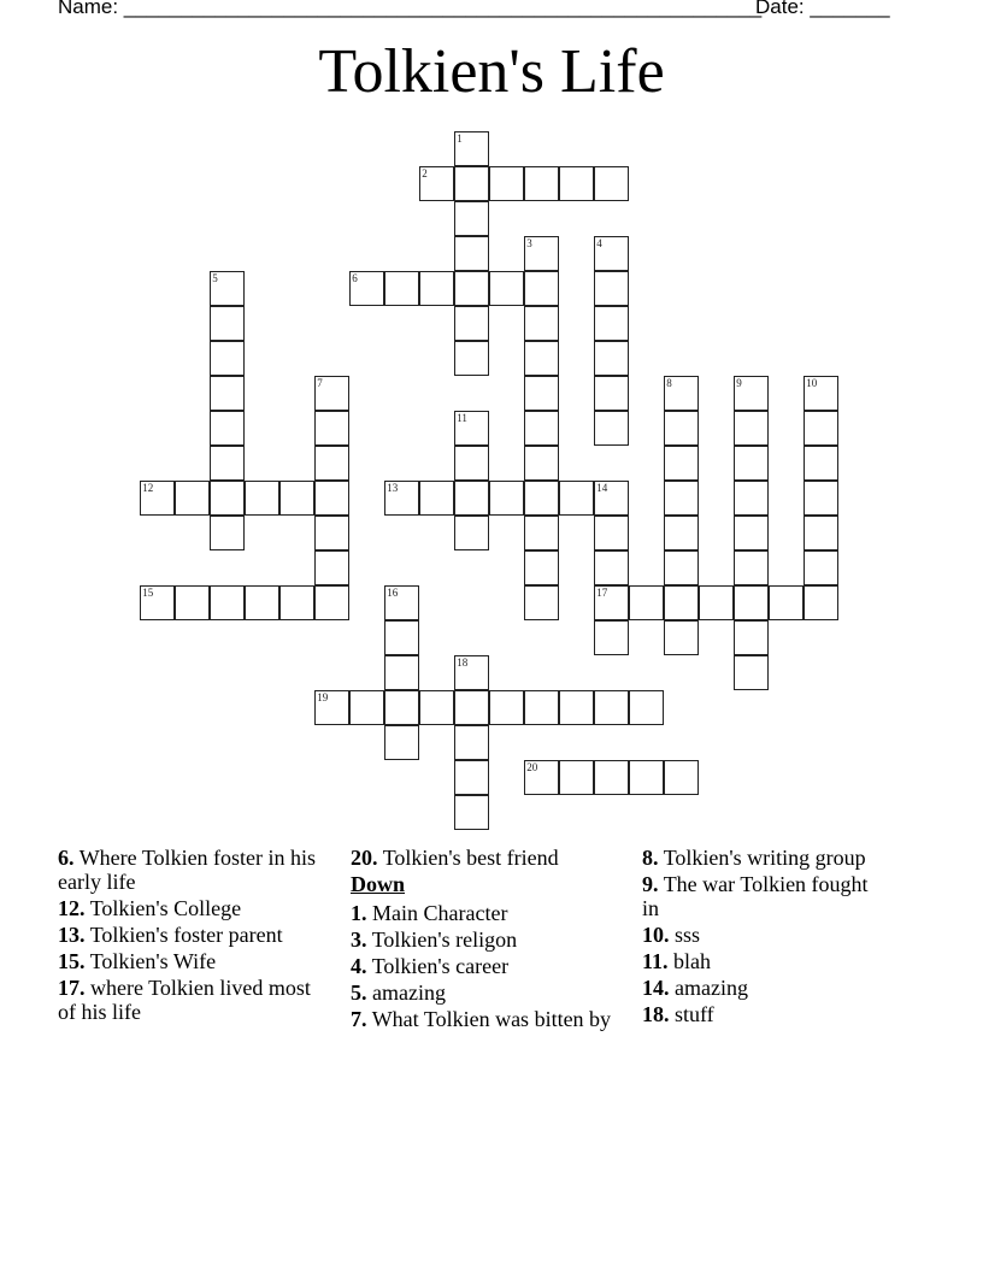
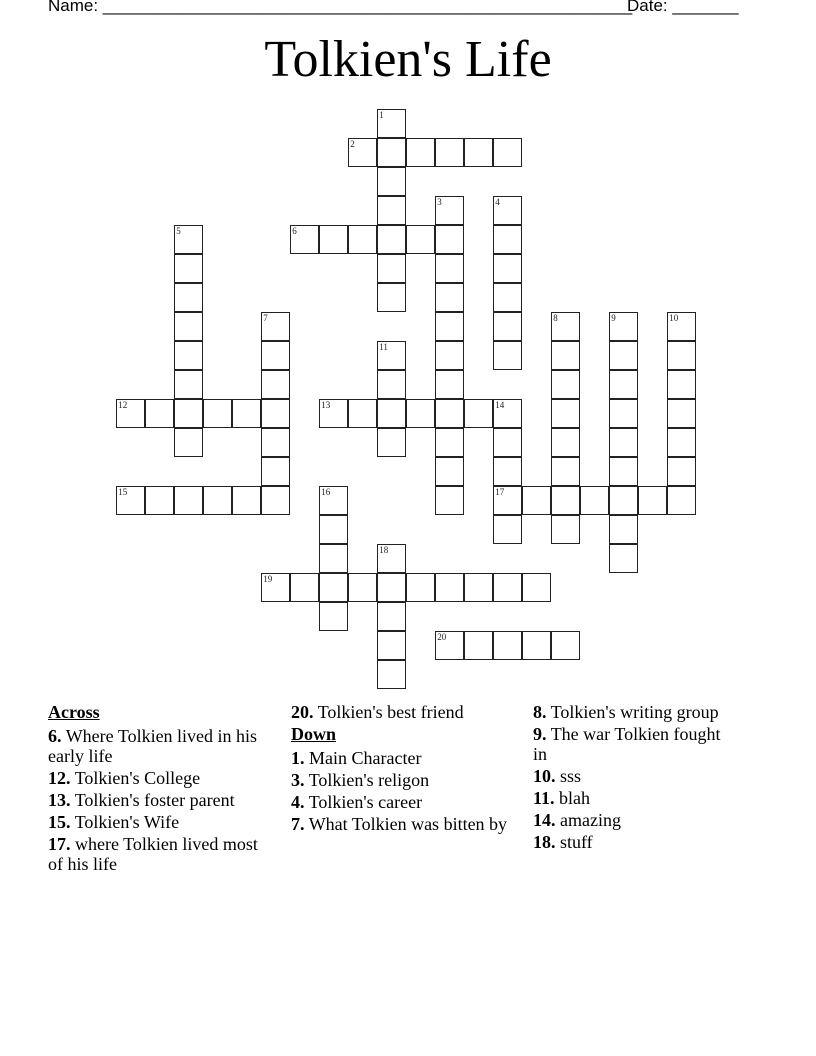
  Name: ________________________________________________________
  Date: _______
  Tolkien's Life
  1
  2
  3
  4
  5
  6
  7
  8
  9
  10
  11
  12
  13
  14
  17
  15
  16
  18
  19
  20
+ Across
- 6. Where Tolkien foster in his early life
+ 6. Where Tolkien lived in his early life
  12. Tolkien's College
  13. Tolkien's foster parent
  15. Tolkien's Wife
  17. where Tolkien lived most of his life
  20. Tolkien's best friend
  Down
  1. Main Character
  3. Tolkien's religon
  4. Tolkien's career
- 5. amazing
  7. What Tolkien was bitten by
  8. Tolkien's writing group
  9. The war Tolkien fought in
  10. sss
  11. blah
  14. amazing
  18. stuff
